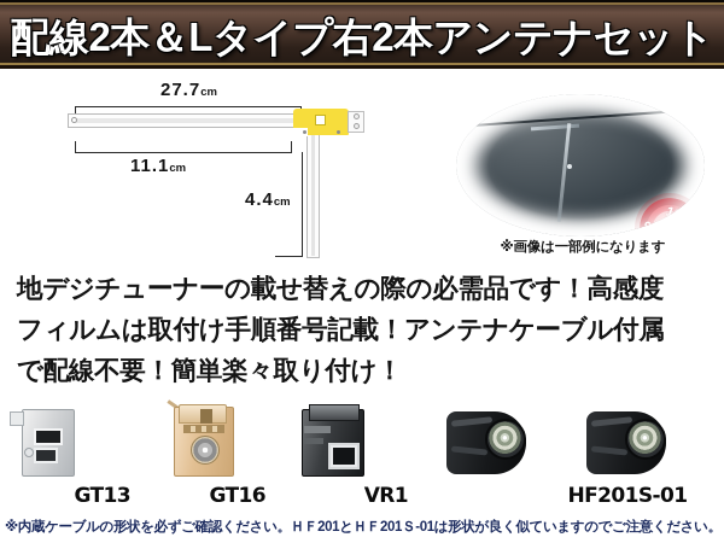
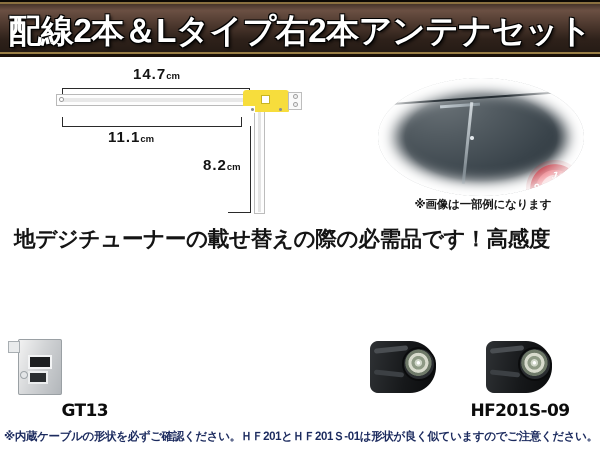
  配線2本＆Lタイプ右2本アンテナセット
- 27.7cm
+ 14.7cm
  11.1cm
- 4.4cm
+ 8.2cm
  ※画像は一部例になります
  地デジチューナーの載せ替えの際の必需品です！高感度
- フィルムは取付け手順番号記載！アンテナケーブル付属
- で配線不要！簡単楽々取り付け！
  GT13
- GT16
- VR1
- HF201S-01
+ HF201S-09
  ※内蔵ケーブルの形状を必ずご確認ください。ＨＦ201とＨＦ201Ｓ-01は形状が良く似ていますのでご注意ください。
